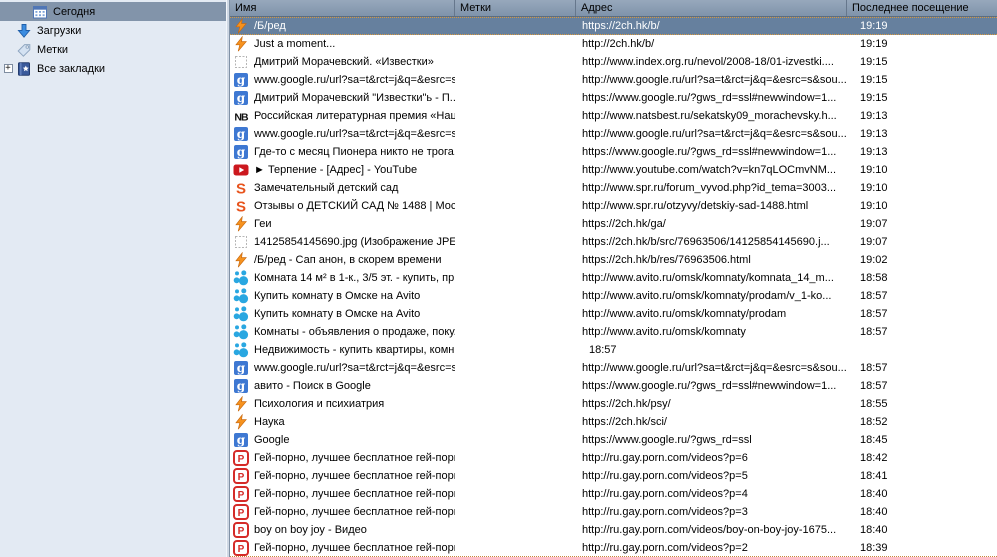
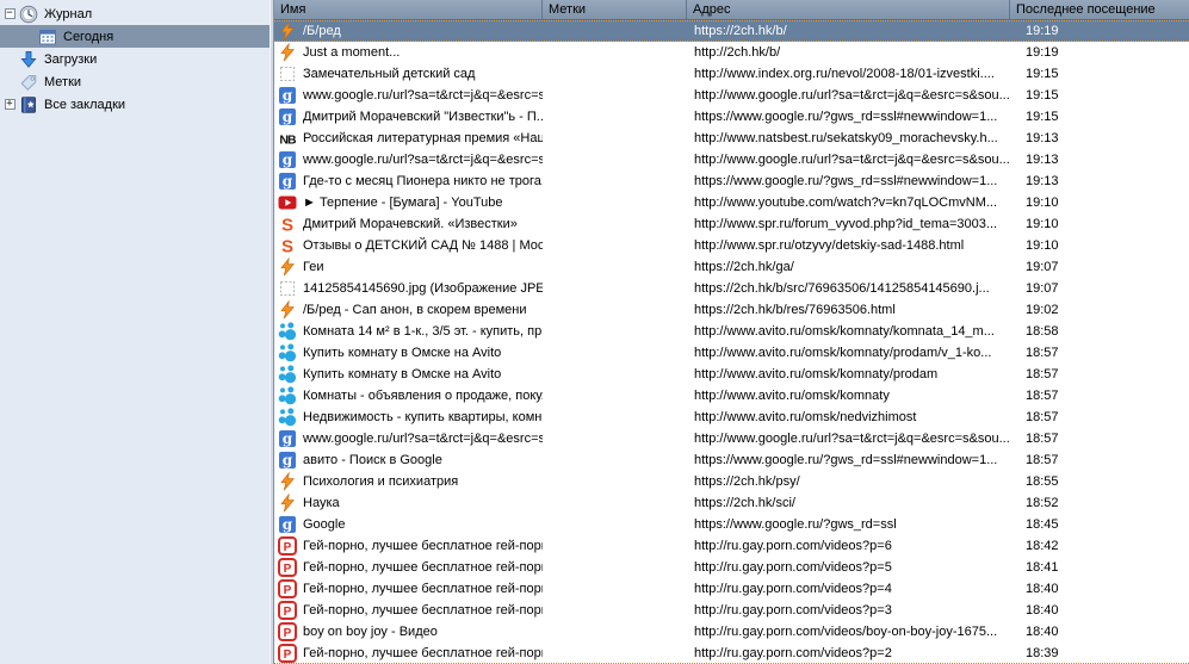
+ −
+ Журнал
  Сегодня
  Загрузки
  Метки
  +
  Все закладки
  Имя
  Метки
  Адрес
  Последнее посещение
  /Б/ред
  https://2ch.hk/b/
  19:19
  Just a moment...
  http://2ch.hk/b/
  19:19
- Дмитрий Морачевский. «Известки»
+ Замечательный детский сад
  http://www.index.org.ru/nevol/2008-18/01-izvestki....
  19:15
  g
  www.google.ru/url?sa=t&rct=j&q=&esrc=s
  http://www.google.ru/url?sa=t&rct=j&q=&esrc=s&sou...
  19:15
  g
  Дмитрий Морачевский "Известки"ь - П..
  https://www.google.ru/?gws_rd=ssl#newwindow=1...
  19:15
  NB
  Российская литературная премия «Нац
  http://www.natsbest.ru/sekatsky09_morachevsky.h...
  19:13
  g
  www.google.ru/url?sa=t&rct=j&q=&esrc=s
  http://www.google.ru/url?sa=t&rct=j&q=&esrc=s&sou...
  19:13
  g
  Где-то с месяц Пионера никто не трога
  https://www.google.ru/?gws_rd=ssl#newwindow=1...
  19:13
- ► Терпение - [Адрес] - YouTube
+ ► Терпение - [Бумага] - YouTube
  http://www.youtube.com/watch?v=kn7qLOCmvNM...
  19:10
  S
- Замечательный детский сад
+ Дмитрий Морачевский. «Известки»
  http://www.spr.ru/forum_vyvod.php?id_tema=3003...
  19:10
  S
  Отзывы о ДЕТСКИЙ САД № 1488 | Мос
  http://www.spr.ru/otzyvy/detskiy-sad-1488.html
  19:10
  Геи
  https://2ch.hk/ga/
  19:07
  14125854145690.jpg (Изображение JPE
  https://2ch.hk/b/src/76963506/14125854145690.j...
  19:07
  /Б/ред - Сап анон, в скорем времени
  https://2ch.hk/b/res/76963506.html
  19:02
  Комната 14 м² в 1-к., 3/5 эт. - купить, пр
  http://www.avito.ru/omsk/komnaty/komnata_14_m...
  18:58
  Купить комнату в Омске на Avito
  http://www.avito.ru/omsk/komnaty/prodam/v_1-ko...
  18:57
  Купить комнату в Омске на Avito
  http://www.avito.ru/omsk/komnaty/prodam
  18:57
  Комнаты - объявления о продаже, поку
  http://www.avito.ru/omsk/komnaty
  18:57
  Недвижимость - купить квартиры, комн
+ http://www.avito.ru/omsk/nedvizhimost
  18:57
  g
  www.google.ru/url?sa=t&rct=j&q=&esrc=s
  http://www.google.ru/url?sa=t&rct=j&q=&esrc=s&sou...
  18:57
  g
  авито - Поиск в Google
  https://www.google.ru/?gws_rd=ssl#newwindow=1...
  18:57
  Психология и психиатрия
  https://2ch.hk/psy/
  18:55
  Наука
  https://2ch.hk/sci/
  18:52
  g
  Google
  https://www.google.ru/?gws_rd=ssl
  18:45
  P
  Гей-порно, лучшее бесплатное гей-пор
  http://ru.gay.porn.com/videos?p=6
  18:42
  P
  Гей-порно, лучшее бесплатное гей-пор
  http://ru.gay.porn.com/videos?p=5
  18:41
  P
  Гей-порно, лучшее бесплатное гей-пор
  http://ru.gay.porn.com/videos?p=4
  18:40
  P
  Гей-порно, лучшее бесплатное гей-пор
  http://ru.gay.porn.com/videos?p=3
  18:40
  P
  boy on boy joy - Видео
  http://ru.gay.porn.com/videos/boy-on-boy-joy-1675...
  18:40
  P
  Гей-порно, лучшее бесплатное гей-пор
  http://ru.gay.porn.com/videos?p=2
  18:39
